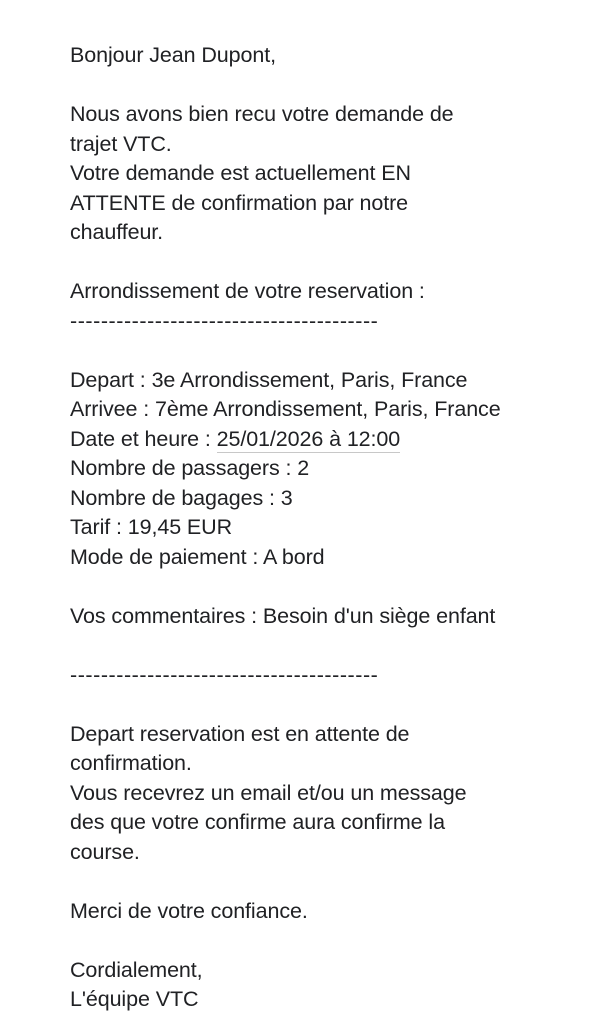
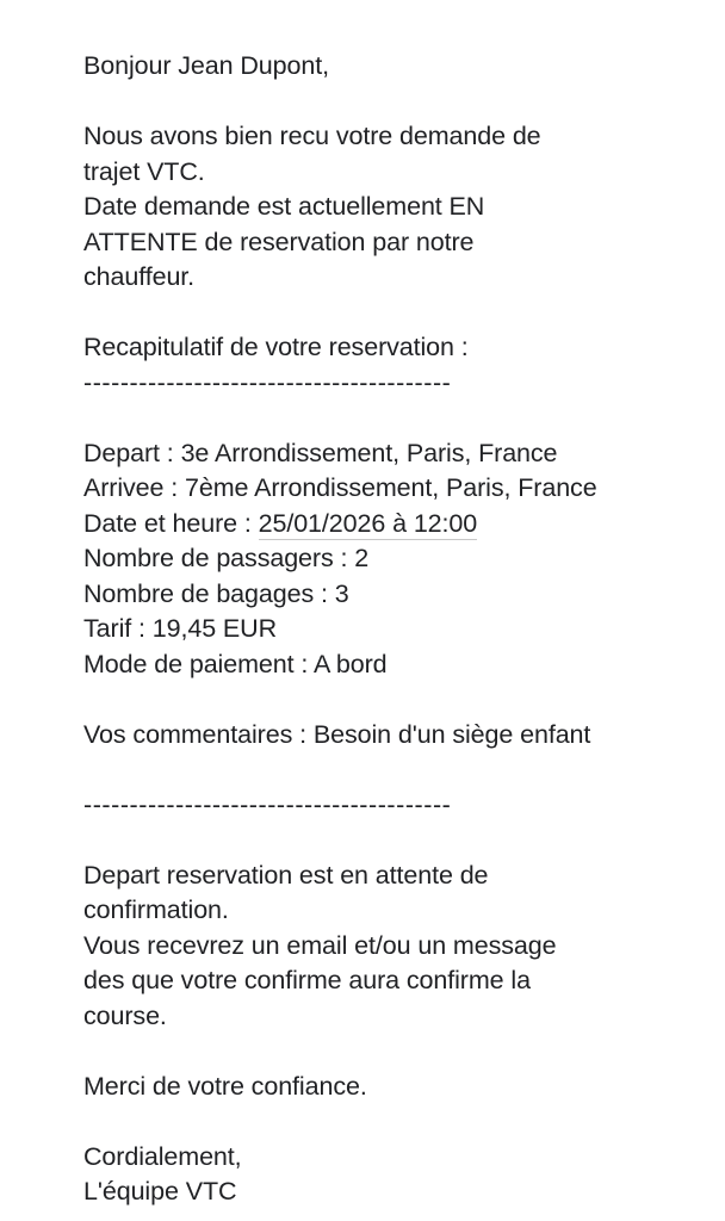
  Bonjour Jean Dupont,
  Nous avons bien recu votre demande de
  trajet VTC.
- Votre demande est actuellement EN
+ Date demande est actuellement EN
- ATTENTE de confirmation par notre
+ ATTENTE de reservation par notre
  chauffeur.
- Arrondissement de votre reservation :
+ Recapitulatif de votre reservation :
  ----------------------------------------
  Depart : 3e Arrondissement, Paris, France
  Arrivee : 7ème Arrondissement, Paris, France
  Date et heure : 25/01/2026 à 12:00
  Nombre de passagers : 2
  Nombre de bagages : 3
  Tarif : 19,45 EUR
  Mode de paiement : A bord
  Vos commentaires : Besoin d'un siège enfant
  ----------------------------------------
  Depart reservation est en attente de
  confirmation.
  Vous recevrez un email et/ou un message
  des que votre confirme aura confirme la
  course.
  Merci de votre confiance.
  Cordialement,
  L'équipe VTC
